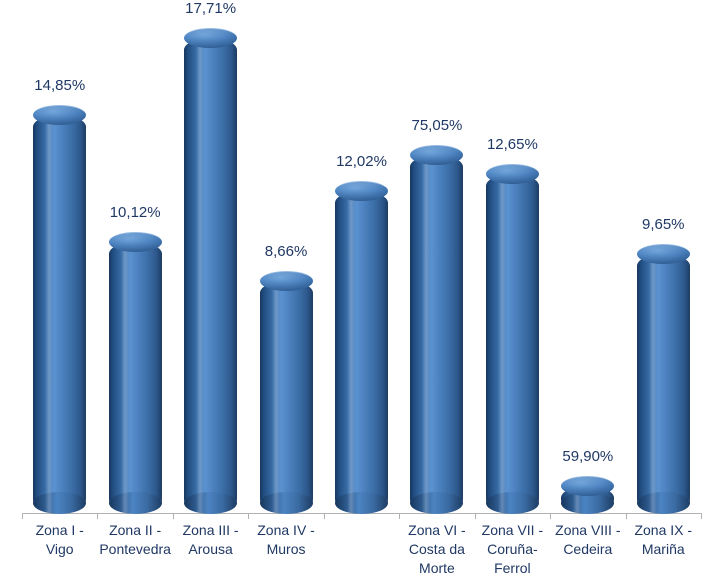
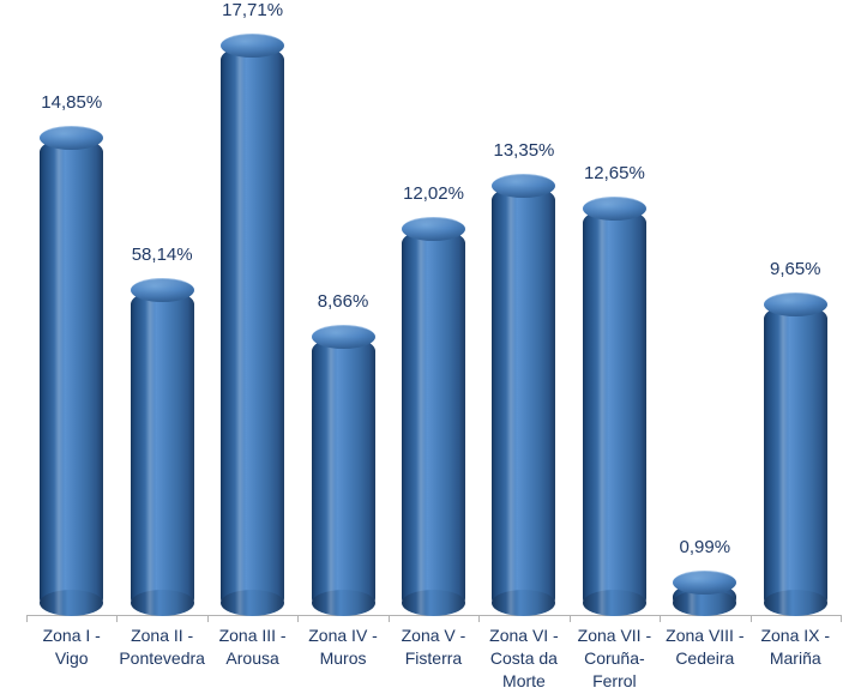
  14,85%
- 10,12%
+ 58,14%
  17,71%
  8,66%
  12,02%
- 75,05%
+ 13,35%
  12,65%
- 59,90%
+ 0,99%
  9,65%
  Zona I - Vigo
  Zona II -
  Pontevedra
  Zona III -
  Arousa
  Zona IV -
  Muros
+ Zona V -
+ Fisterra
  Zona VI -
  Costa da
  Morte
  Zona VII -
  Coruña-
  Ferrol
  Zona VIII -
  Cedeira
  Zona IX -
  Mariña
